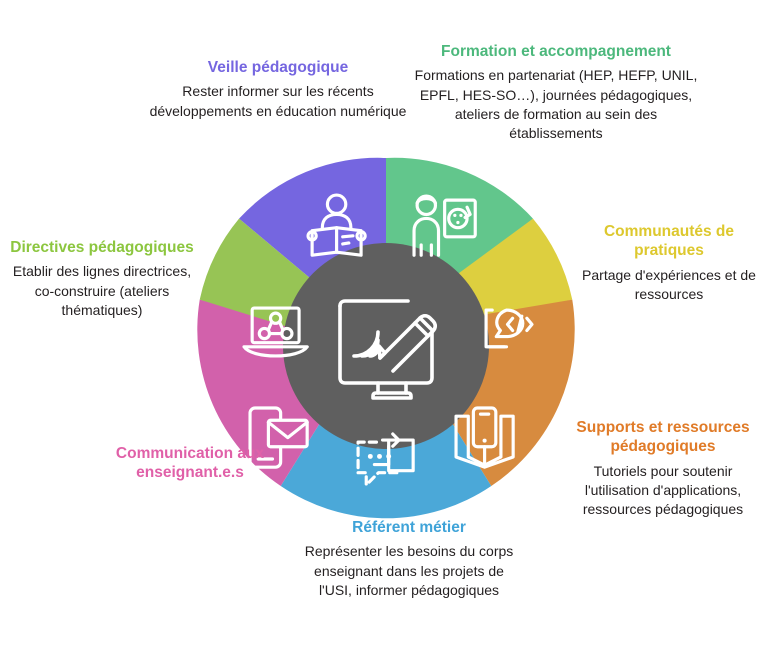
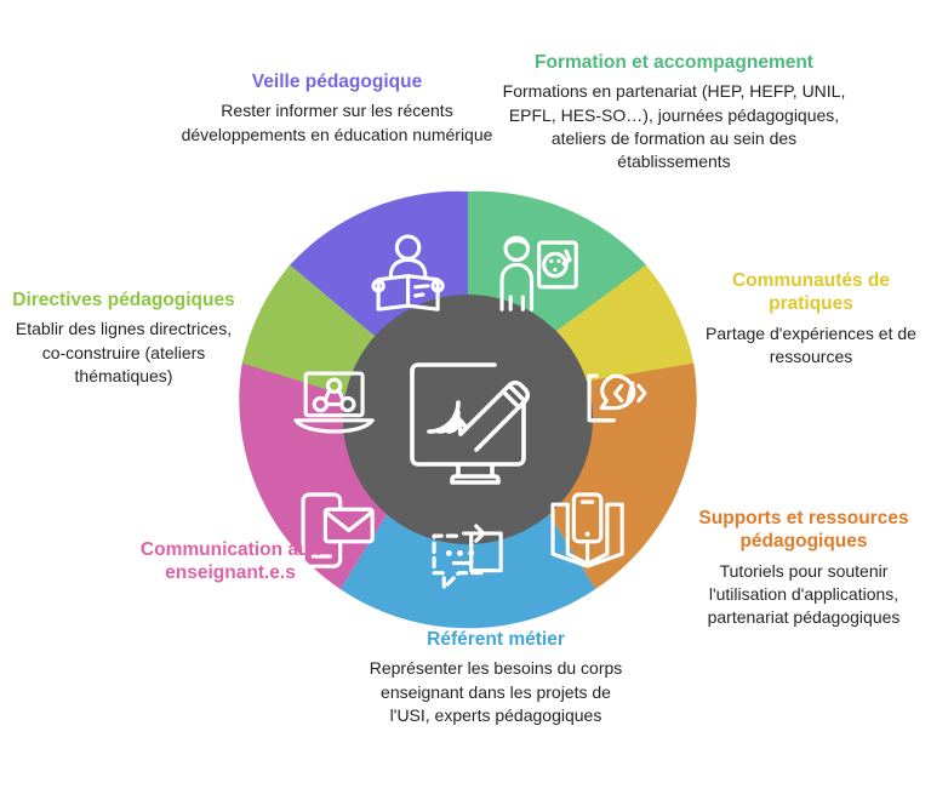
  Veille pédagogique
  Rester informer sur les récents développements en éducation numérique
  Formation et accompagnement
  Formations en partenariat (HEP, HEFP, UNIL, EPFL, HES-SO…), journées pédagogiques, ateliers de formation au sein des établissements
  Communautés de pratiques
  Partage d'expériences et de ressources
  Supports et ressources pédagogiques
- Tutoriels pour soutenir l'utilisation d'applications, ressources pédagogiques
+ Tutoriels pour soutenir l'utilisation d'applications, partenariat pédagogiques
  Référent métier
- Représenter les besoins du corps enseignant dans les projets de l'USI, informer pédagogiques
+ Représenter les besoins du corps enseignant dans les projets de l'USI, experts pédagogiques
  Communication aux enseignant.e.s
  Directives pédagogiques
  Etablir des lignes directrices, co-construire (ateliers thématiques)
